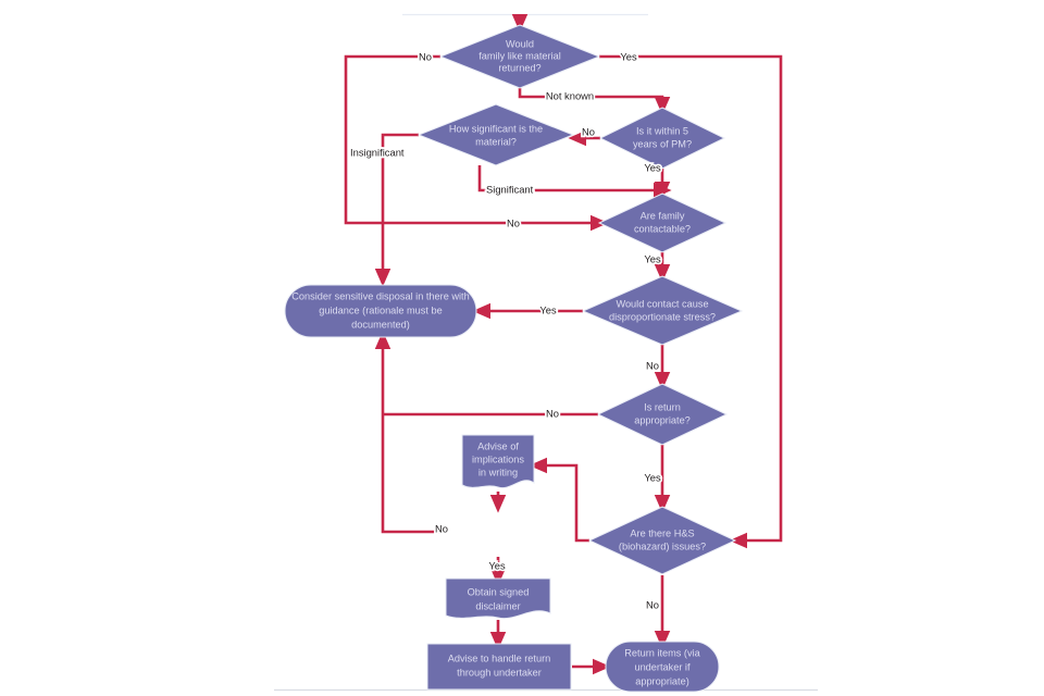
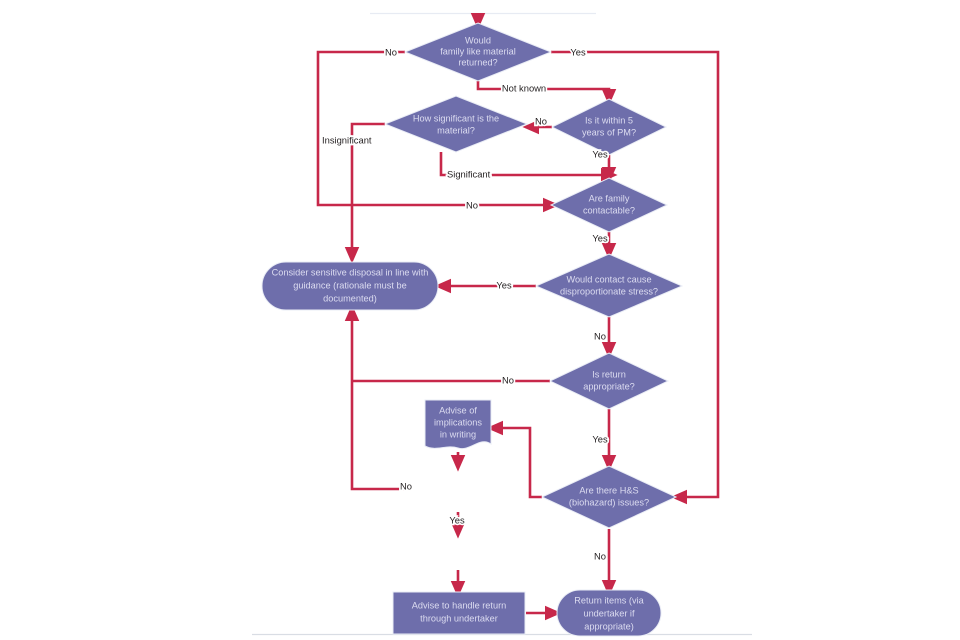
  Would
  family like material
  returned?
  Is it within 5
  years of PM?
  How significant is the
  material?
  Are family
  contactable?
  Would contact cause
  disproportionate stress?
  Is return
  appropriate?
  Are there H&S
  (biohazard) issues?
- Consider sensitive disposal in there with
+ Consider sensitive disposal in line with
  guidance (rationale must be
  documented)
  Advise of
  implications
  in writing
- Obtain signed
- disclaimer
  Advise to handle return
  through undertaker
  Return items (via
  undertaker if
  appropriate)
  No
  Yes
  Not known
  No
  Yes
  Insignificant
  Significant
  No
  Yes
  Yes
  No
  No
  Yes
  No
  No
  Yes
